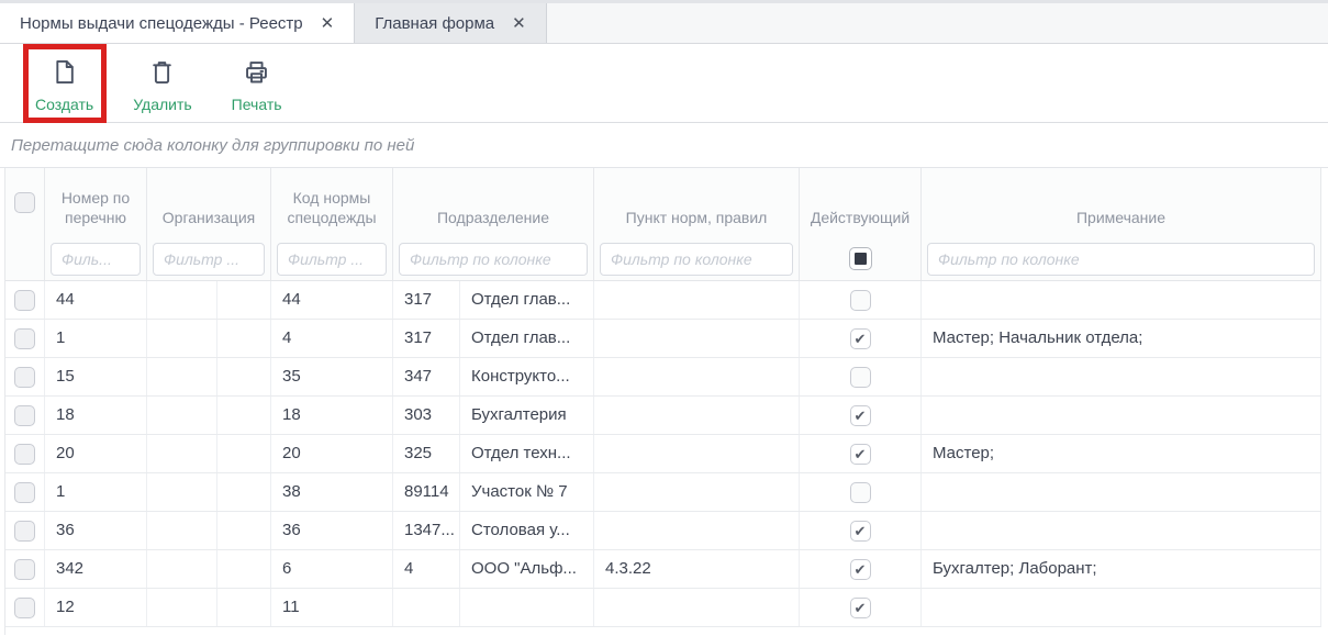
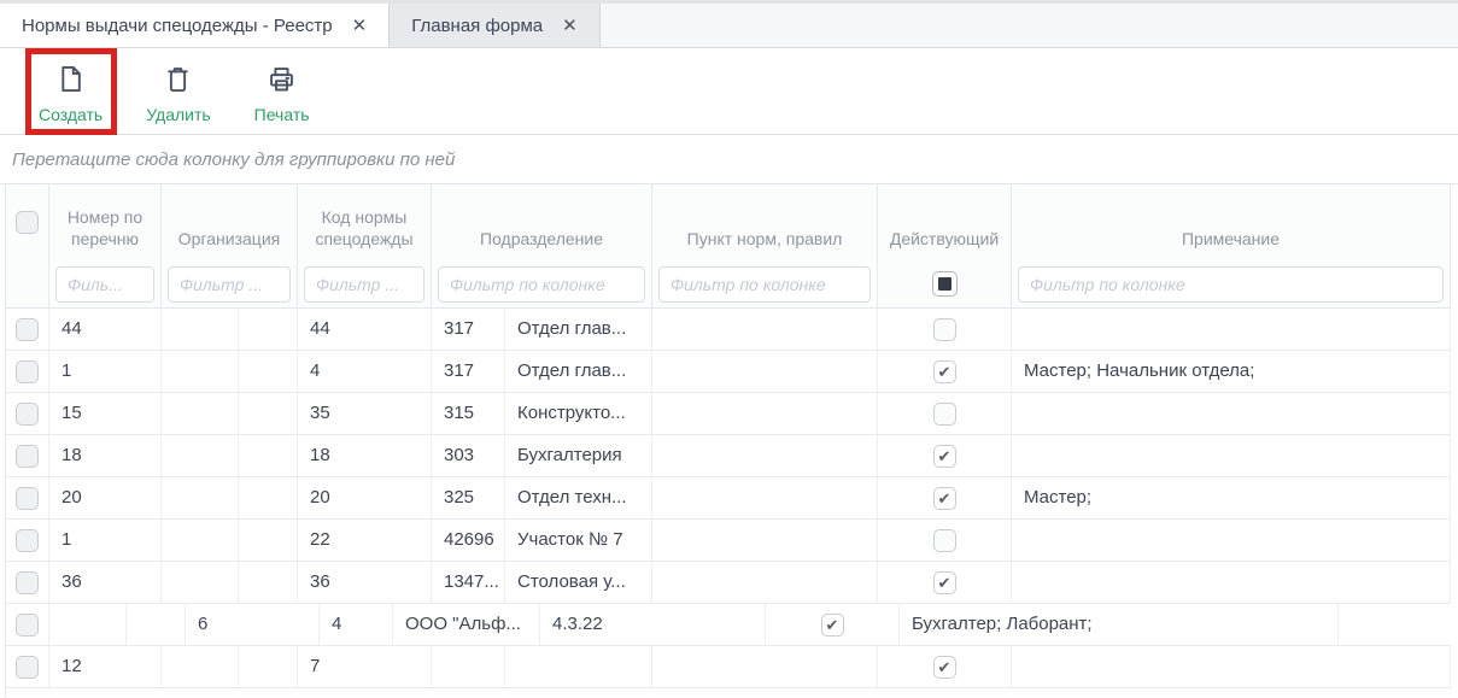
  Нормы выдачи спецодежды - Реестр
  ✕
  Главная форма
  ✕
  Создать
  Удалить
  Печать
  Перетащите сюда колонку для группировки по ней
  Номер по перечню
  Организация
  Код нормы спецодежды
  Подразделение
  Пункт норм, правил
  Действующий
  Примечание
  Филь...
  Фильтр ...
  Фильтр ...
  Фильтр по колонке
  Фильтр по колонке
  Фильтр по колонке
  44
  44
  317
  Отдел глав...
  1
  4
  317
  Отдел глав...
  ✔
  Мастер; Начальник отдела;
  15
  35
- 347
+ 315
  Конструкто...
  18
  18
  303
  Бухгалтерия
  ✔
  20
  20
  325
  Отдел техн...
  ✔
  Мастер;
  1
- 38
+ 22
- 89114
+ 42696
  Участок № 7
  36
  36
  1347...
  Столовая у...
  ✔
- 342
  6
  4
  ООО "Альф...
  4.3.22
  ✔
  Бухгалтер; Лаборант;
  12
- 11
+ 7
  ✔
